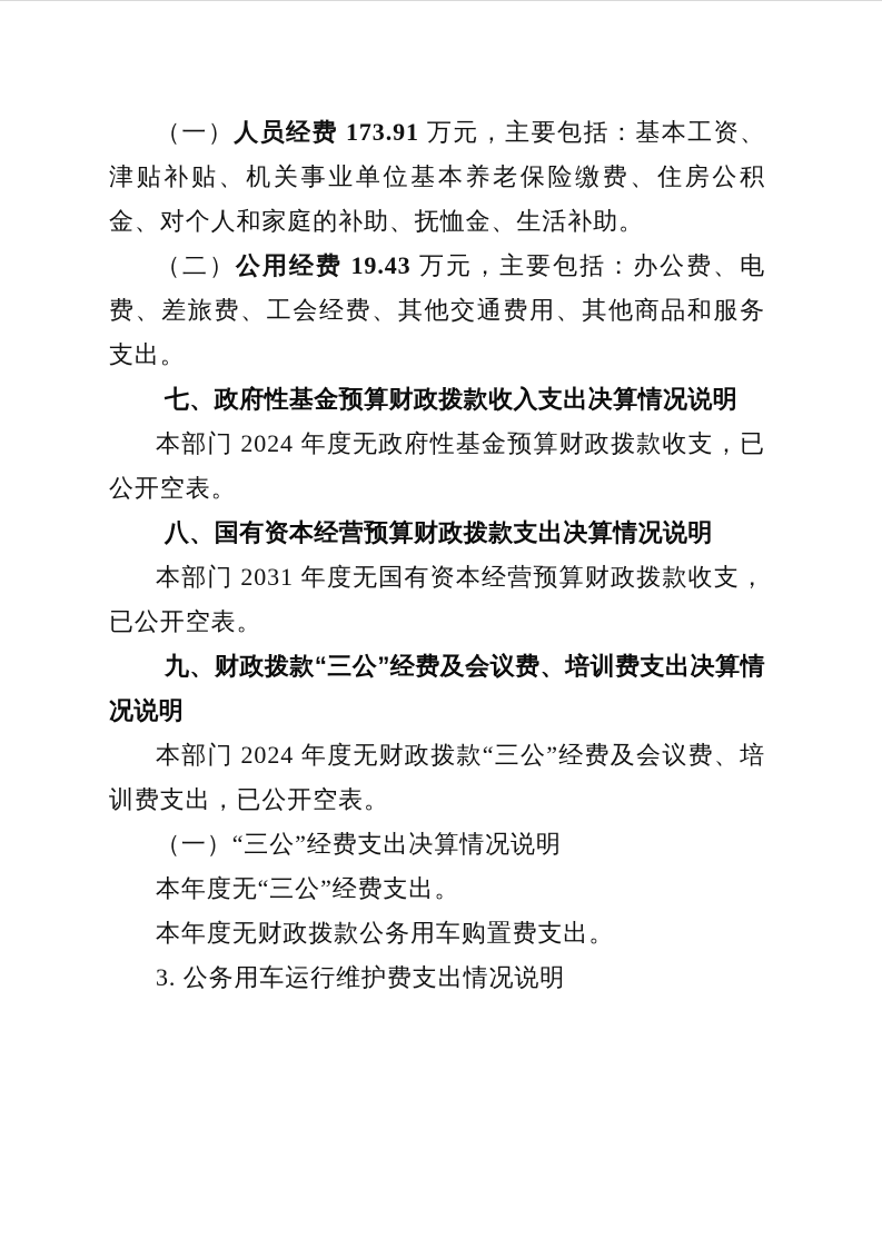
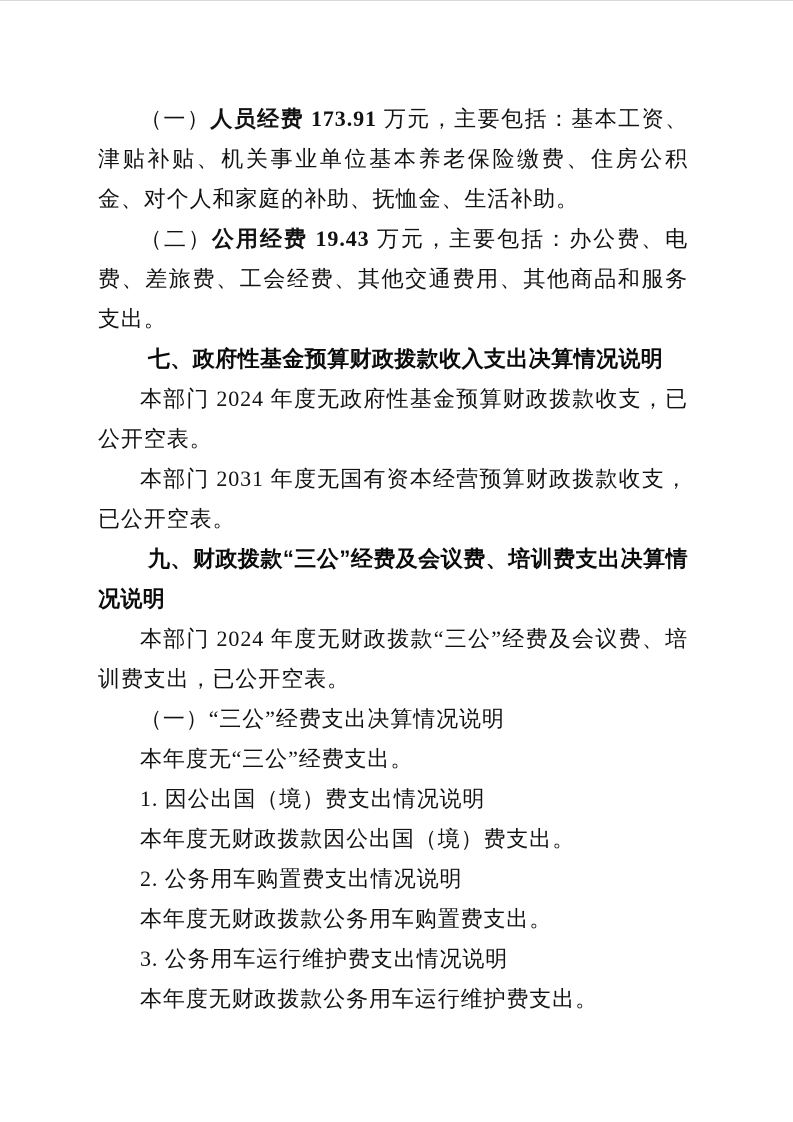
  （一）人员经费 173.91 万元，主要包括：基本工资、津贴补贴、机关事业单位基本养老保险缴费、住房公积金、对个人和家庭的补助、抚恤金、生活补助。
  （二）公用经费 19.43 万元，主要包括：办公费、电费、差旅费、工会经费、其他交通费用、其他商品和服务支出。
  七、政府性基金预算财政拨款收入支出决算情况说明
  本部门 2024 年度无政府性基金预算财政拨款收支，已公开空表。
- 八、国有资本经营预算财政拨款支出决算情况说明
  本部门 2031 年度无国有资本经营预算财政拨款收支，已公开空表。
  九、财政拨款“三公”经费及会议费、培训费支出决算情况说明
  本部门 2024 年度无财政拨款“三公”经费及会议费、培训费支出，已公开空表。
  （一）“三公”经费支出决算情况说明
  本年度无“三公”经费支出。
+ 1. 因公出国（境）费支出情况说明
+ 本年度无财政拨款因公出国（境）费支出。
+ 2. 公务用车购置费支出情况说明
  本年度无财政拨款公务用车购置费支出。
  3. 公务用车运行维护费支出情况说明
+ 本年度无财政拨款公务用车运行维护费支出。
